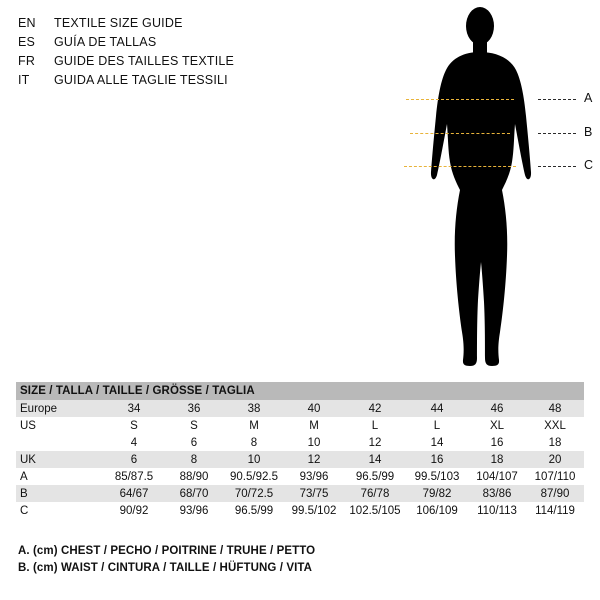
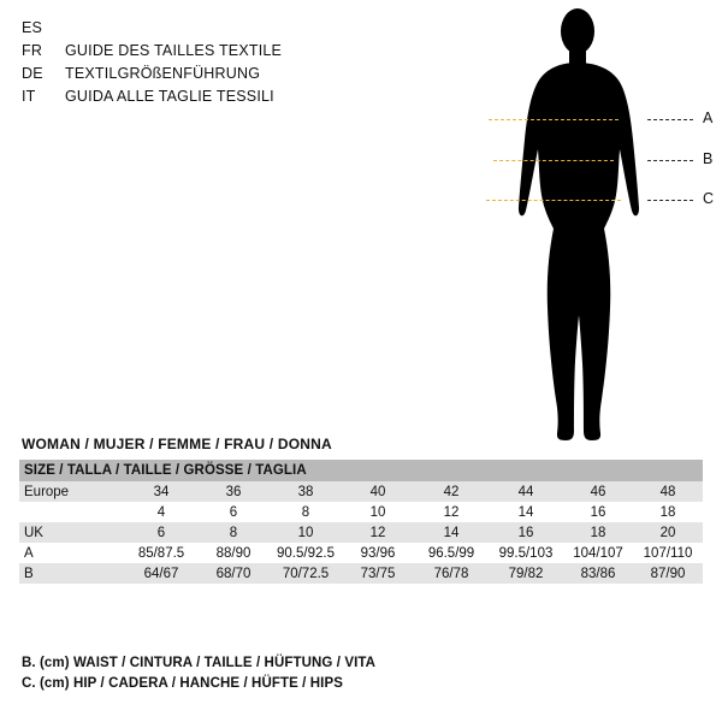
- EN
- TEXTILE SIZE GUIDE
  ES
- GUÍA DE TALLAS
  FR
  GUIDE DES TAILLES TEXTILE
+ DE
+ TEXTILGRÖßENFÜHRUNG
  IT
  GUIDA ALLE TAGLIE TESSILI
  A
  B
  C
+ WOMAN / MUJER / FEMME / FRAU / DONNA
  SIZE / TALLA / TAILLE / GRÖSSE / TAGLIA
  Europe	34	36	38	40	42	44	46	48
- US	S	S	M	M	L	L	XL	XXL
  	4	6	8	10	12	14	16	18
  UK	6	8	10	12	14	16	18	20
  A	85/87.5	88/90	90.5/92.5	93/96	96.5/99	99.5/103	104/107	107/110
  B	64/67	68/70	70/72.5	73/75	76/78	79/82	83/86	87/90
- C	90/92	93/96	96.5/99	99.5/102	102.5/105	106/109	110/113	114/119
- A. (cm) CHEST / PECHO / POITRINE / TRUHE / PETTO
  B. (cm) WAIST / CINTURA / TAILLE / HÜFTUNG / VITA
+ C. (cm) HIP / CADERA / HANCHE / HÜFTE / HIPS
